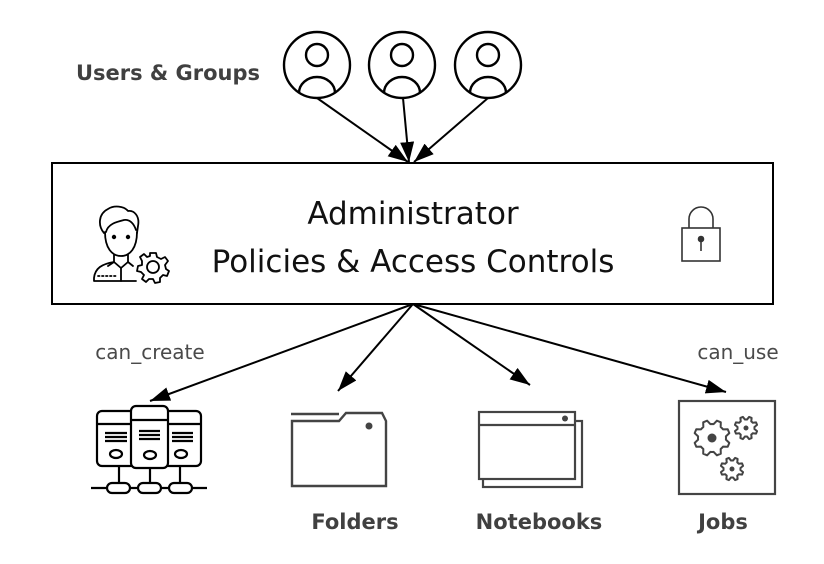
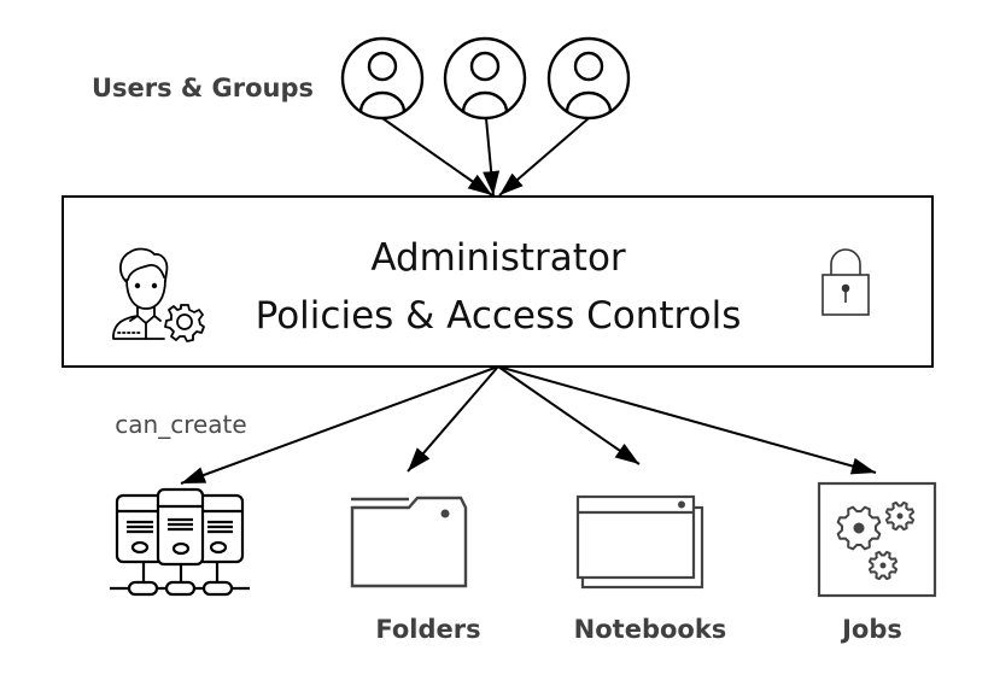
  Users & Groups
  Administrator
  Policies & Access Controls
  can_create
- can_use
  Folders
  Notebooks
  Jobs
